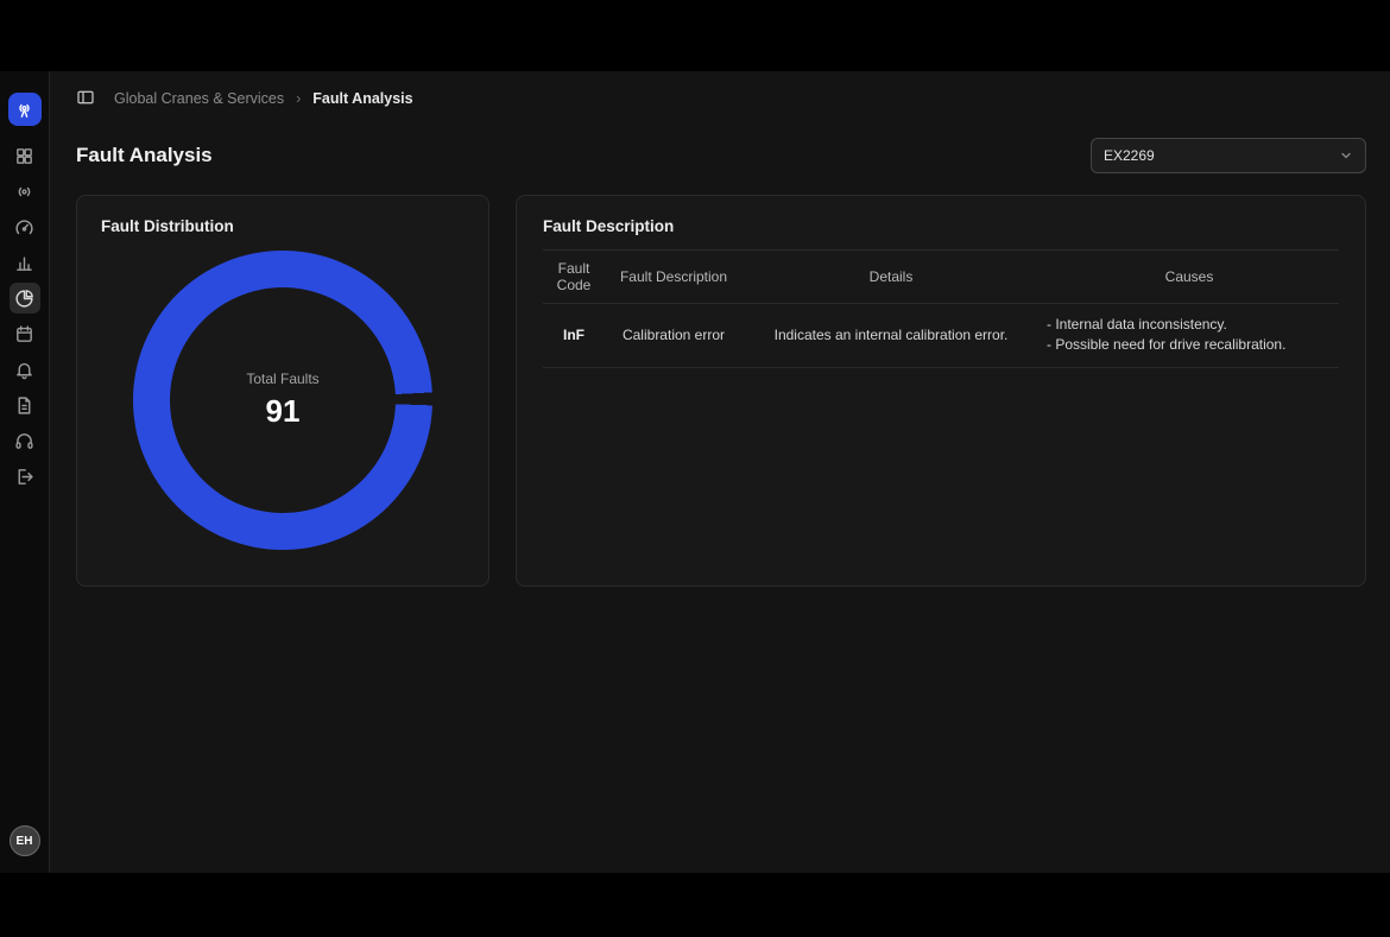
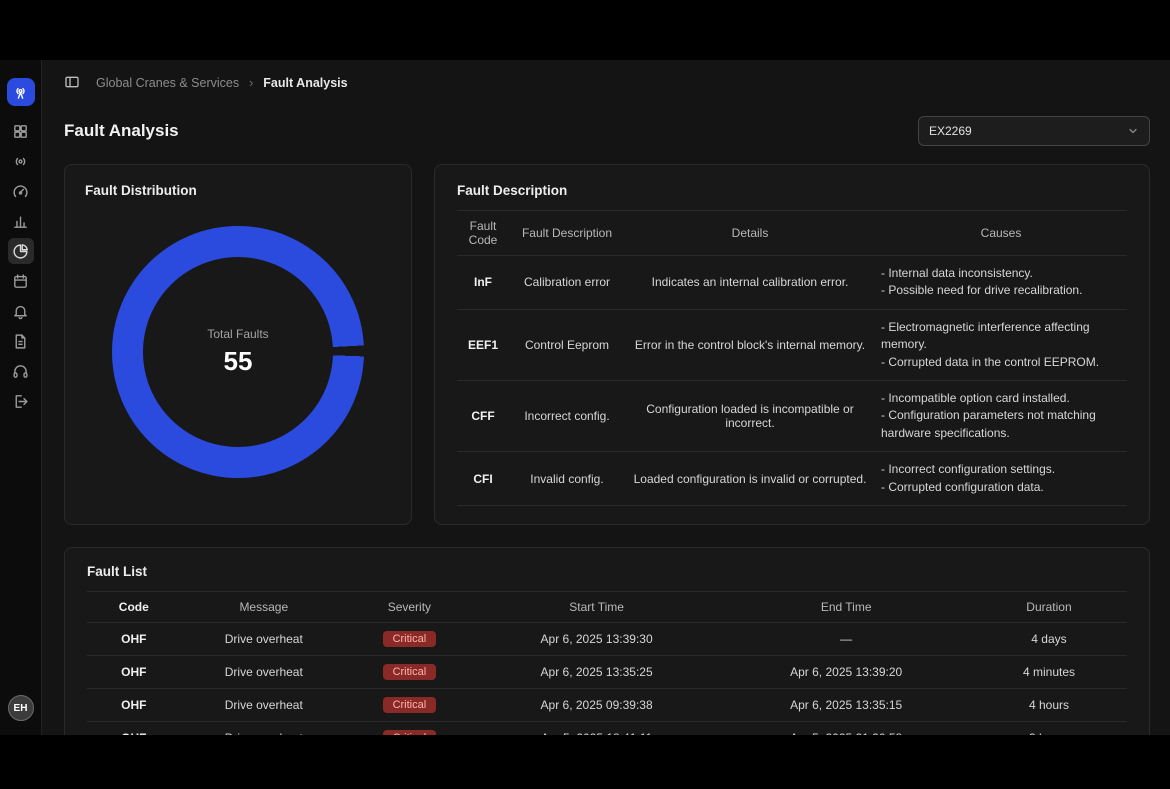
  EH
  Global Cranes & Services
  ›
  Fault Analysis
  Fault Analysis
  EX2269
  Fault Distribution
  Total Faults
- 91
+ 55
  Fault Description
  Fault Code	Fault Description	Details	Causes
  InF	Calibration error	Indicates an internal calibration error.	- Internal data inconsistency.- Possible need for drive recalibration.
+ EEF1	Control Eeprom	Error in the control block's internal memory.	- Electromagnetic interference affecting memory.- Corrupted data in the control EEPROM.
+ CFF	Incorrect config.	Configuration loaded is incompatible or incorrect.	- Incompatible option card installed.- Configuration parameters not matching hardware specifications.
+ CFI	Invalid config.	Loaded configuration is invalid or corrupted.	- Incorrect configuration settings.- Corrupted configuration data.
+ Fault List
+ Code	Message	Severity	Start Time	End Time	Duration
+ OHF	Drive overheat	Critical	Apr 6, 2025 13:39:30	—	4 days
+ OHF	Drive overheat	Critical	Apr 6, 2025 13:35:25	Apr 6, 2025 13:39:20	4 minutes
+ OHF	Drive overheat	Critical	Apr 6, 2025 09:39:38	Apr 6, 2025 13:35:15	4 hours
